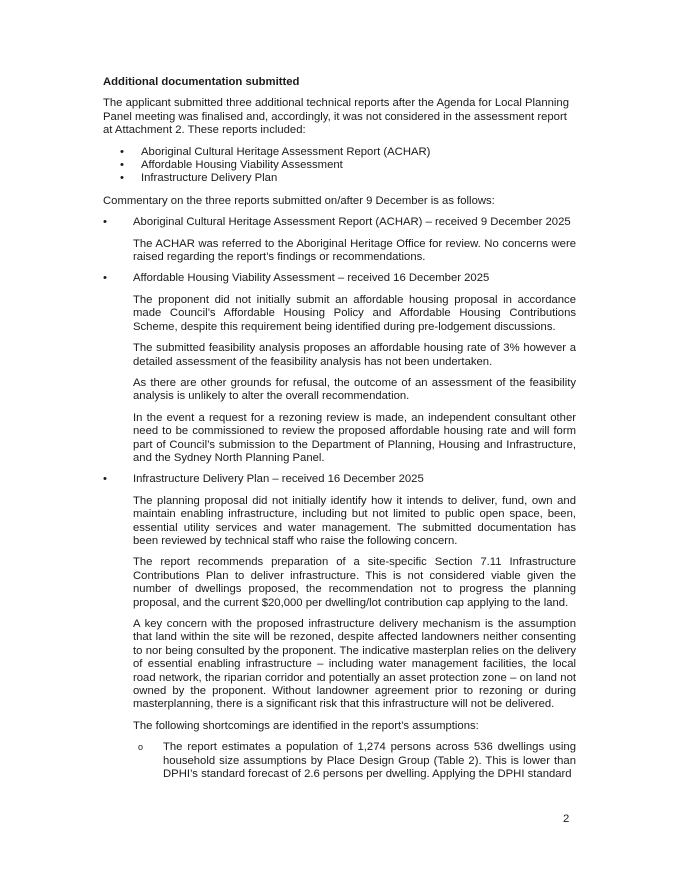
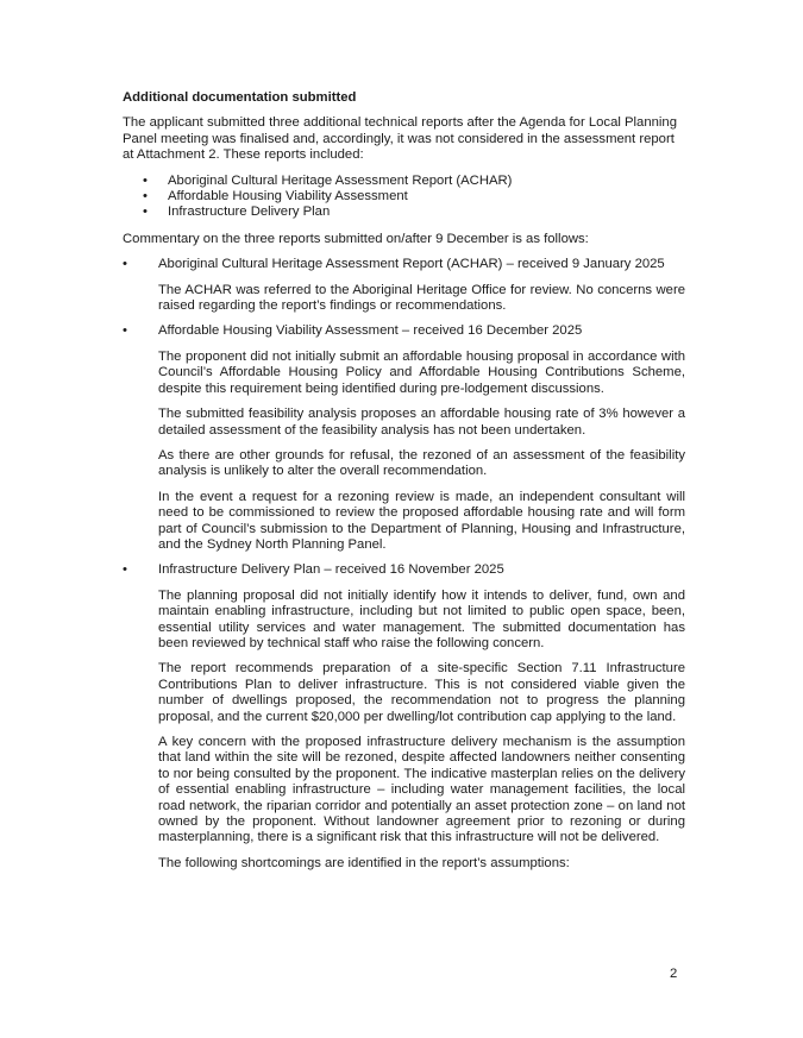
  Additional documentation submitted
  The applicant submitted three additional technical reports after the Agenda for Local Planning Panel meeting was finalised and, accordingly, it was not considered in the assessment report at Attachment 2. These reports included:
  •
  Aboriginal Cultural Heritage Assessment Report (ACHAR)
  •
  Affordable Housing Viability Assessment
  •
  Infrastructure Delivery Plan
  Commentary on the three reports submitted on/after 9 December is as follows:
  •
- Aboriginal Cultural Heritage Assessment Report (ACHAR) – received 9 December 2025
+ Aboriginal Cultural Heritage Assessment Report (ACHAR) – received 9 January 2025
  The ACHAR was referred to the Aboriginal Heritage Office for review. No concerns were raised regarding the report’s findings or recommendations.
  •
  Affordable Housing Viability Assessment – received 16 December 2025
- The proponent did not initially submit an affordable housing proposal in accordance made Council’s Affordable Housing Policy and Affordable Housing Contributions Scheme, despite this requirement being identified during pre-lodgement discussions.
+ The proponent did not initially submit an affordable housing proposal in accordance with Council’s Affordable Housing Policy and Affordable Housing Contributions Scheme, despite this requirement being identified during pre-lodgement discussions.
  The submitted feasibility analysis proposes an affordable housing rate of 3% however a detailed assessment of the feasibility analysis has not been undertaken.
- As there are other grounds for refusal, the outcome of an assessment of the feasibility analysis is unlikely to alter the overall recommendation.
+ As there are other grounds for refusal, the rezoned of an assessment of the feasibility analysis is unlikely to alter the overall recommendation.
- In the event a request for a rezoning review is made, an independent consultant other need to be commissioned to review the proposed affordable housing rate and will form part of Council’s submission to the Department of Planning, Housing and Infrastructure, and the Sydney North Planning Panel.
+ In the event a request for a rezoning review is made, an independent consultant will need to be commissioned to review the proposed affordable housing rate and will form part of Council’s submission to the Department of Planning, Housing and Infrastructure, and the Sydney North Planning Panel.
  •
- Infrastructure Delivery Plan – received 16 December 2025
+ Infrastructure Delivery Plan – received 16 November 2025
  The planning proposal did not initially identify how it intends to deliver, fund, own and maintain enabling infrastructure, including but not limited to public open space, been, essential utility services and water management. The submitted documentation has been reviewed by technical staff who raise the following concern.
  The report recommends preparation of a site-specific Section 7.11 Infrastructure Contributions Plan to deliver infrastructure. This is not considered viable given the number of dwellings proposed, the recommendation not to progress the planning proposal, and the current $20,000 per dwelling/lot contribution cap applying to the land.
  A key concern with the proposed infrastructure delivery mechanism is the assumption that land within the site will be rezoned, despite affected landowners neither consenting to nor being consulted by the proponent. The indicative masterplan relies on the delivery of essential enabling infrastructure – including water management facilities, the local road network, the riparian corridor and potentially an asset protection zone – on land not owned by the proponent. Without landowner agreement prior to rezoning or during masterplanning, there is a significant risk that this infrastructure will not be delivered.
  The following shortcomings are identified in the report’s assumptions:
- o
- The report estimates a population of 1,274 persons across 536 dwellings using household size assumptions by Place Design Group (Table 2). This is lower than DPHI’s standard forecast of 2.6 persons per dwelling. Applying the DPHI standard
  2
